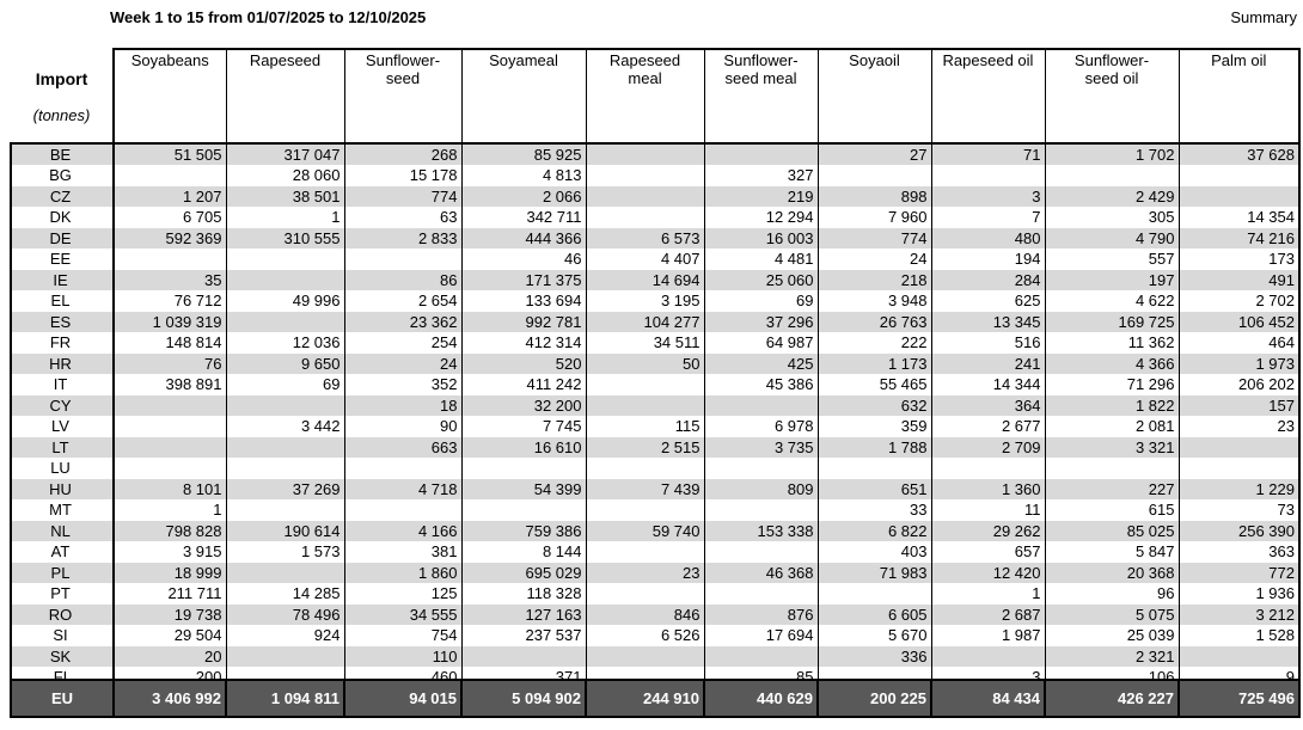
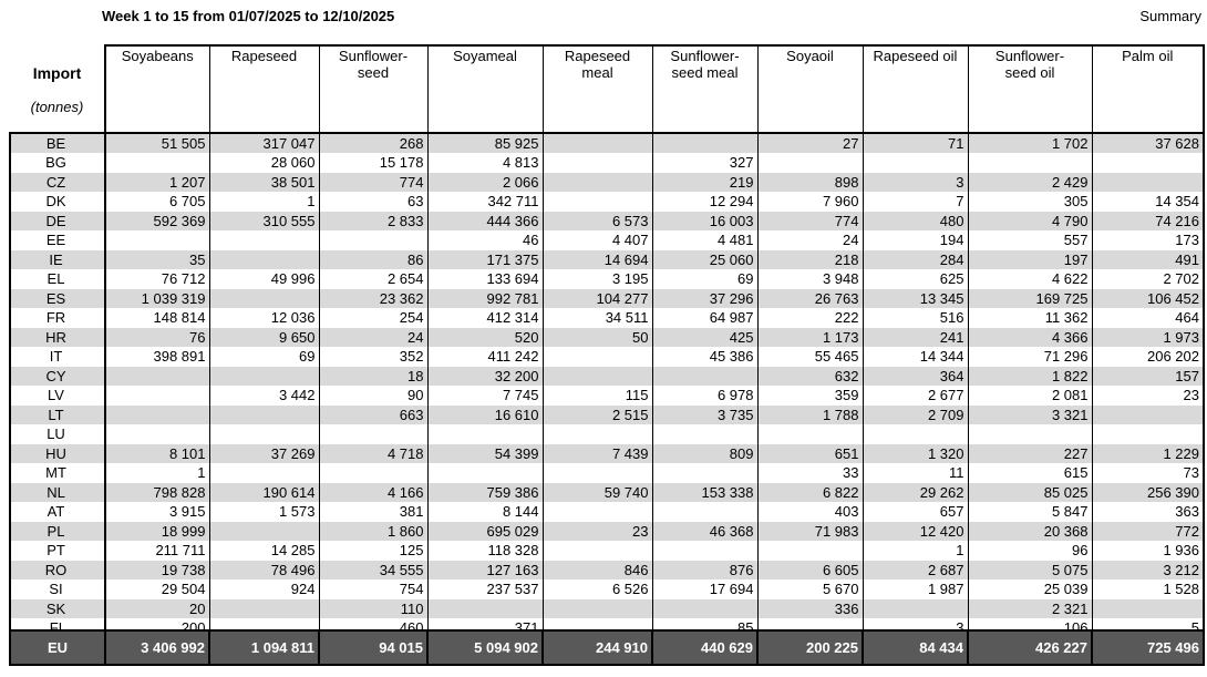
  Week 1 to 15 from 01/07/2025 to 12/10/2025
  Summary
  Import (tonnes)	Soyabeans	Rapeseed	Sunflower- seed	Soyameal	Rapeseed meal	Sunflower- seed meal	Soyaoil	Rapeseed oil	Sunflower- seed oil	Palm oil
  BE	51 505	317 047	268	85 925			27	71	1 702	37 628
  BG		28 060	15 178	4 813		327
  CZ	1 207	38 501	774	2 066		219	898	3	2 429
  DK	6 705	1	63	342 711		12 294	7 960	7	305	14 354
  DE	592 369	310 555	2 833	444 366	6 573	16 003	774	480	4 790	74 216
  EE				46	4 407	4 481	24	194	557	173
  IE	35		86	171 375	14 694	25 060	218	284	197	491
  EL	76 712	49 996	2 654	133 694	3 195	69	3 948	625	4 622	2 702
  ES	1 039 319		23 362	992 781	104 277	37 296	26 763	13 345	169 725	106 452
  FR	148 814	12 036	254	412 314	34 511	64 987	222	516	11 362	464
  HR	76	9 650	24	520	50	425	1 173	241	4 366	1 973
  IT	398 891	69	352	411 242		45 386	55 465	14 344	71 296	206 202
  CY			18	32 200			632	364	1 822	157
  LV		3 442	90	7 745	115	6 978	359	2 677	2 081	23
  LT			663	16 610	2 515	3 735	1 788	2 709	3 321
  LU
- HU	8 101	37 269	4 718	54 399	7 439	809	651	1 360	227	1 229
+ HU	8 101	37 269	4 718	54 399	7 439	809	651	1 320	227	1 229
  MT	1						33	11	615	73
  NL	798 828	190 614	4 166	759 386	59 740	153 338	6 822	29 262	85 025	256 390
  AT	3 915	1 573	381	8 144			403	657	5 847	363
  PL	18 999		1 860	695 029	23	46 368	71 983	12 420	20 368	772
  PT	211 711	14 285	125	118 328				1	96	1 936
  RO	19 738	78 496	34 555	127 163	846	876	6 605	2 687	5 075	3 212
  SI	29 504	924	754	237 537	6 526	17 694	5 670	1 987	25 039	1 528
  SK	20		110				336		2 321
- FI	200		460	371		85		3	106	9
+ FI	200		460	371		85		3	106	5
  EU	3 406 992	1 094 811	94 015	5 094 902	244 910	440 629	200 225	84 434	426 227	725 496
